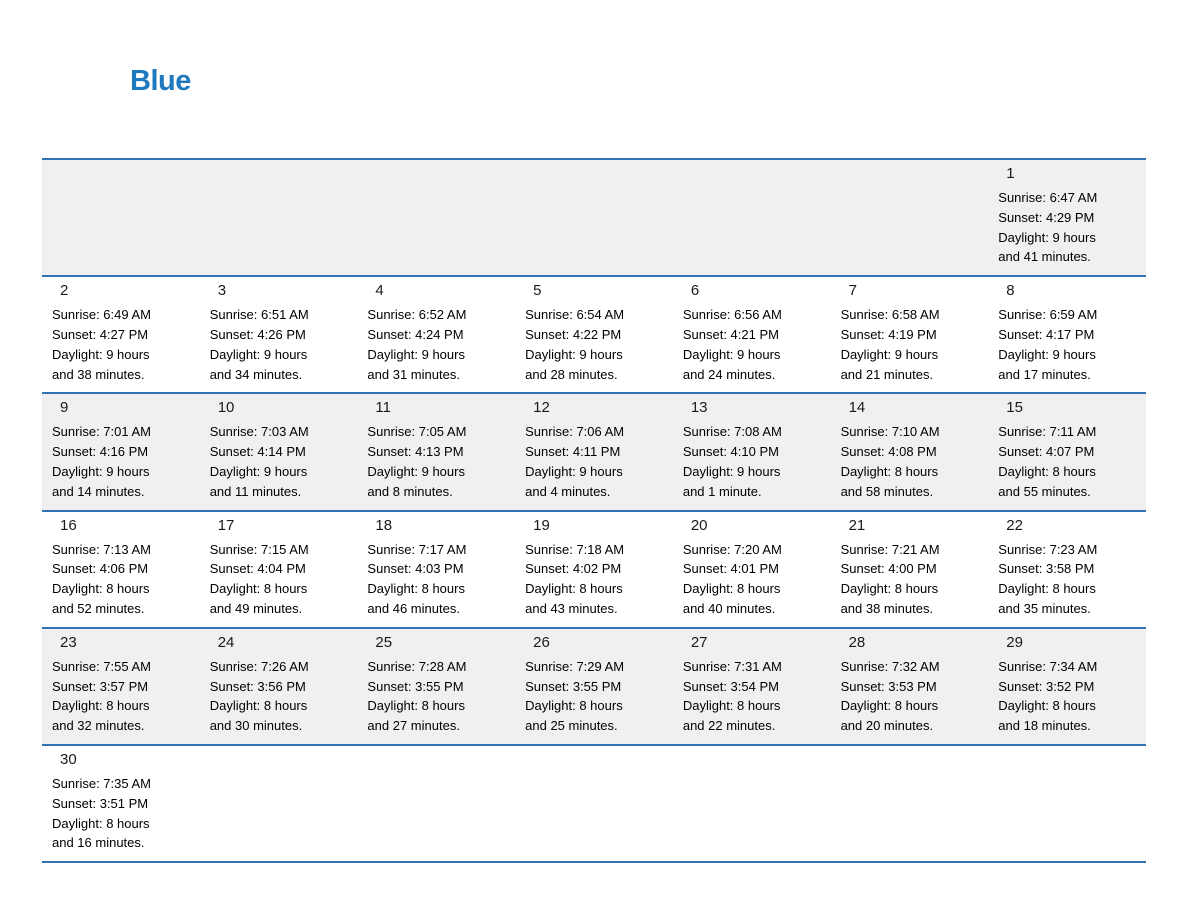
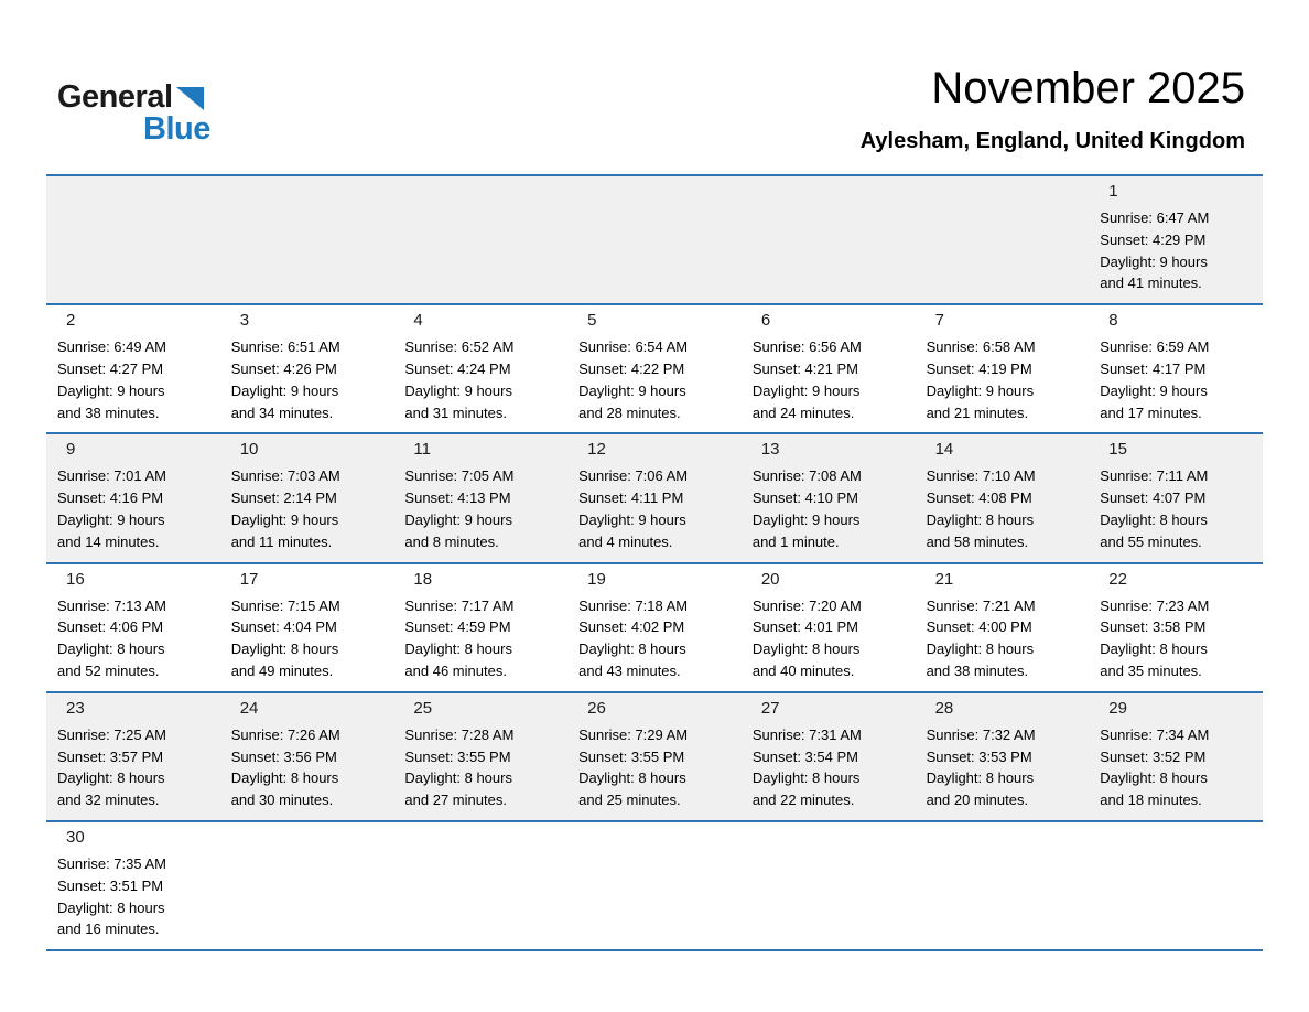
+ General
  Blue
+ November 2025
+ Aylesham, England, United Kingdom
  1
  Sunrise: 6:47 AM
  Sunset: 4:29 PM
  Daylight: 9 hours
  and 41 minutes.
  2
  Sunrise: 6:49 AM
  Sunset: 4:27 PM
  Daylight: 9 hours
  and 38 minutes.
  3
  Sunrise: 6:51 AM
  Sunset: 4:26 PM
  Daylight: 9 hours
  and 34 minutes.
  4
  Sunrise: 6:52 AM
  Sunset: 4:24 PM
  Daylight: 9 hours
  and 31 minutes.
  5
  Sunrise: 6:54 AM
  Sunset: 4:22 PM
  Daylight: 9 hours
  and 28 minutes.
  6
  Sunrise: 6:56 AM
  Sunset: 4:21 PM
  Daylight: 9 hours
  and 24 minutes.
  7
  Sunrise: 6:58 AM
  Sunset: 4:19 PM
  Daylight: 9 hours
  and 21 minutes.
  8
  Sunrise: 6:59 AM
  Sunset: 4:17 PM
  Daylight: 9 hours
  and 17 minutes.
  9
  Sunrise: 7:01 AM
  Sunset: 4:16 PM
  Daylight: 9 hours
  and 14 minutes.
  10
  Sunrise: 7:03 AM
- Sunset: 4:14 PM
+ Sunset: 2:14 PM
  Daylight: 9 hours
  and 11 minutes.
  11
  Sunrise: 7:05 AM
  Sunset: 4:13 PM
  Daylight: 9 hours
  and 8 minutes.
  12
  Sunrise: 7:06 AM
  Sunset: 4:11 PM
  Daylight: 9 hours
  and 4 minutes.
  13
  Sunrise: 7:08 AM
  Sunset: 4:10 PM
  Daylight: 9 hours
  and 1 minute.
  14
  Sunrise: 7:10 AM
  Sunset: 4:08 PM
  Daylight: 8 hours
  and 58 minutes.
  15
  Sunrise: 7:11 AM
  Sunset: 4:07 PM
  Daylight: 8 hours
  and 55 minutes.
  16
  Sunrise: 7:13 AM
  Sunset: 4:06 PM
  Daylight: 8 hours
  and 52 minutes.
  17
  Sunrise: 7:15 AM
  Sunset: 4:04 PM
  Daylight: 8 hours
  and 49 minutes.
  18
  Sunrise: 7:17 AM
- Sunset: 4:03 PM
+ Sunset: 4:59 PM
  Daylight: 8 hours
  and 46 minutes.
  19
  Sunrise: 7:18 AM
  Sunset: 4:02 PM
  Daylight: 8 hours
  and 43 minutes.
  20
  Sunrise: 7:20 AM
  Sunset: 4:01 PM
  Daylight: 8 hours
  and 40 minutes.
  21
  Sunrise: 7:21 AM
  Sunset: 4:00 PM
  Daylight: 8 hours
  and 38 minutes.
  22
  Sunrise: 7:23 AM
  Sunset: 3:58 PM
  Daylight: 8 hours
  and 35 minutes.
  23
- Sunrise: 7:55 AM
+ Sunrise: 7:25 AM
  Sunset: 3:57 PM
  Daylight: 8 hours
  and 32 minutes.
  24
  Sunrise: 7:26 AM
  Sunset: 3:56 PM
  Daylight: 8 hours
  and 30 minutes.
  25
  Sunrise: 7:28 AM
  Sunset: 3:55 PM
  Daylight: 8 hours
  and 27 minutes.
  26
  Sunrise: 7:29 AM
  Sunset: 3:55 PM
  Daylight: 8 hours
  and 25 minutes.
  27
  Sunrise: 7:31 AM
  Sunset: 3:54 PM
  Daylight: 8 hours
  and 22 minutes.
  28
  Sunrise: 7:32 AM
  Sunset: 3:53 PM
  Daylight: 8 hours
  and 20 minutes.
  29
  Sunrise: 7:34 AM
  Sunset: 3:52 PM
  Daylight: 8 hours
  and 18 minutes.
  30
  Sunrise: 7:35 AM
  Sunset: 3:51 PM
  Daylight: 8 hours
  and 16 minutes.
